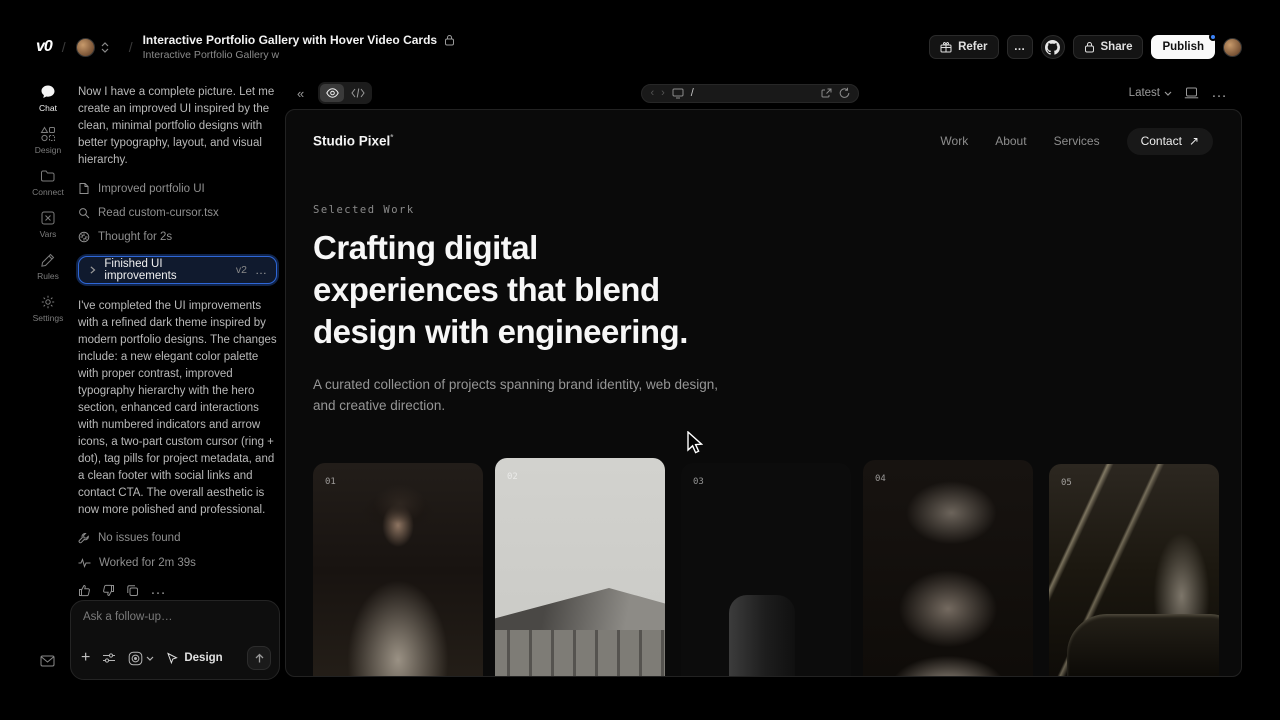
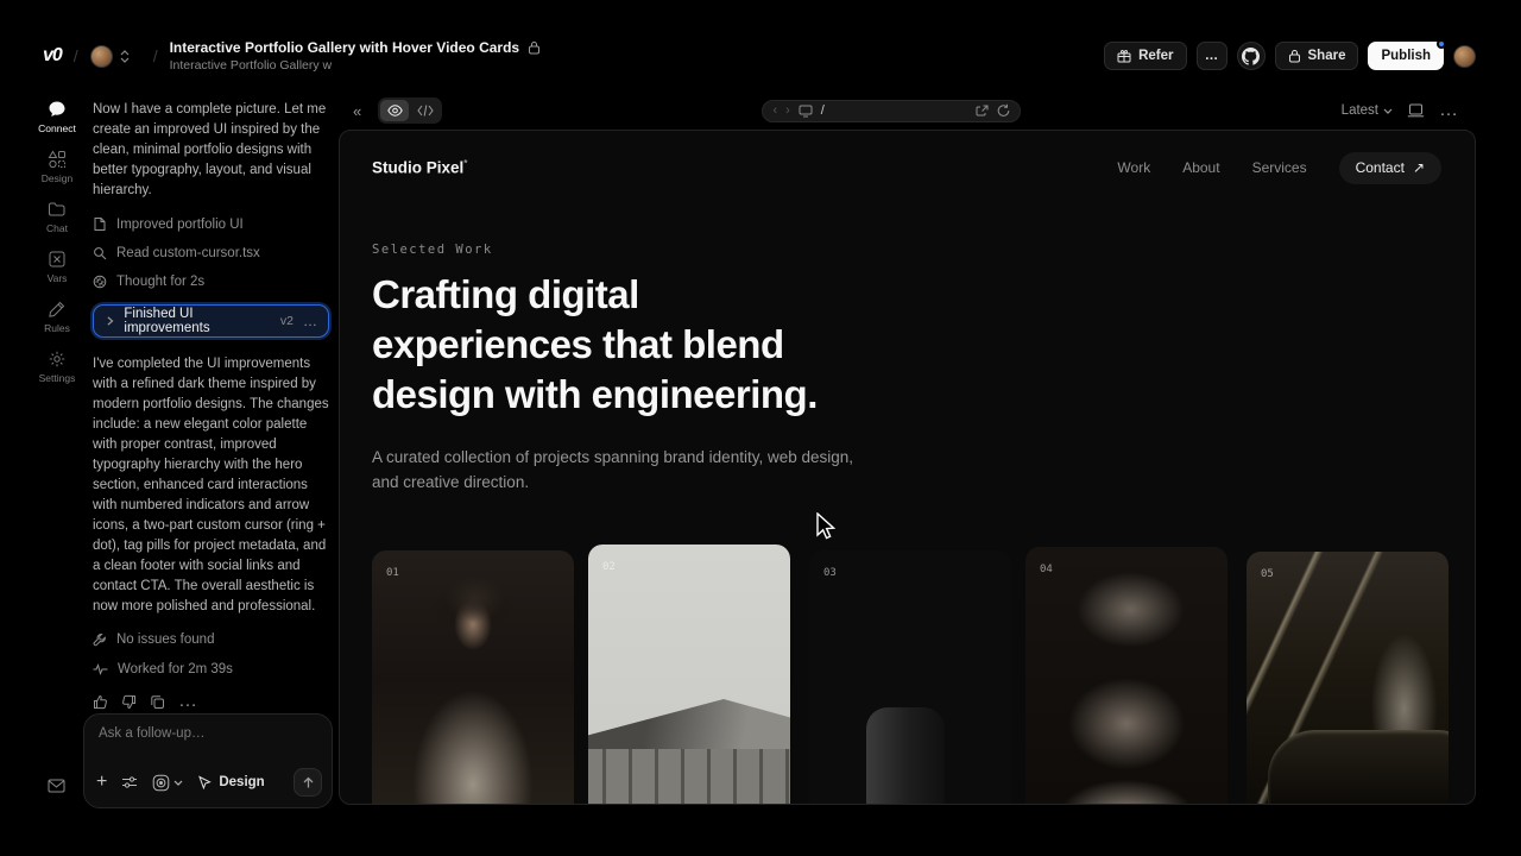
  v0
  /
  /
  Interactive Portfolio Gallery with Hover Video Cards
  Interactive Portfolio Gallery w
  Refer
  …
  Share
  Publish
- Chat
+ Connect
  Design
- Connect
+ Chat
  Vars
  Rules
  Settings
  Now I have a complete picture. Let me create an improved UI inspired by the clean, minimal portfolio designs with better typography, layout, and visual hierarchy.
  Improved portfolio UI
  Read custom-cursor.tsx
  Thought for 2s
  Finished UI improvements
  v2
  …
  I've completed the UI improvements with a refined dark theme inspired by modern portfolio designs. The changes include: a new elegant color palette with proper contrast, improved typography hierarchy with the hero section, enhanced card interactions with numbered indicators and arrow icons, a two-part custom cursor (ring + dot), tag pills for project metadata, and a clean footer with social links and contact CTA. The overall aesthetic is now more polished and professional.
  No issues found
  Worked for 2m 39s
  …
  Ask a follow-up…
  +
  Design
  «
  ‹
  ›
  /
  Latest
  …
  Studio Pixel*
  Work
  About
  Services
  Contact
  ↗
  Selected Work
  Crafting digital
  experiences that blend
  design with engineering.
  A curated collection of projects spanning brand identity, web design, and creative direction.
  01
  02
  03
  04
  05
